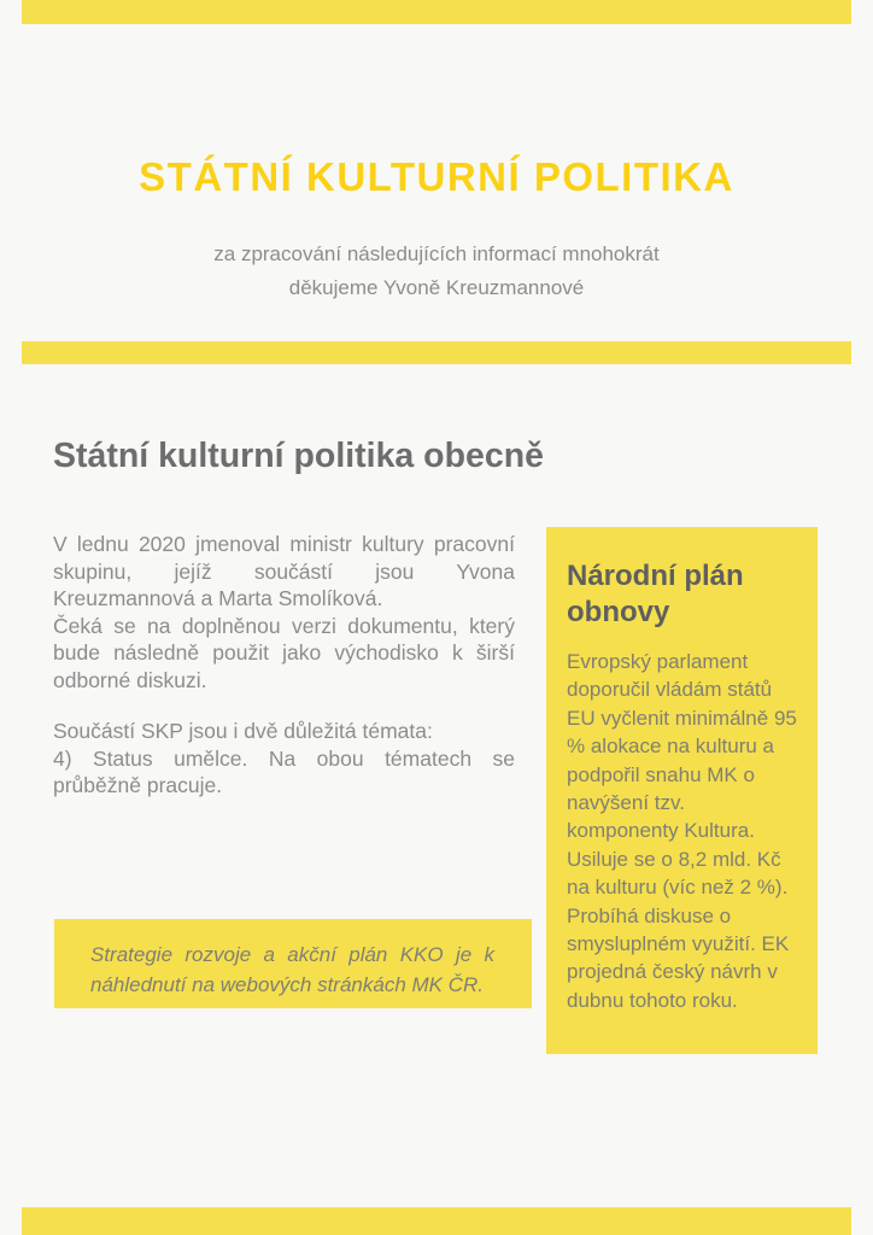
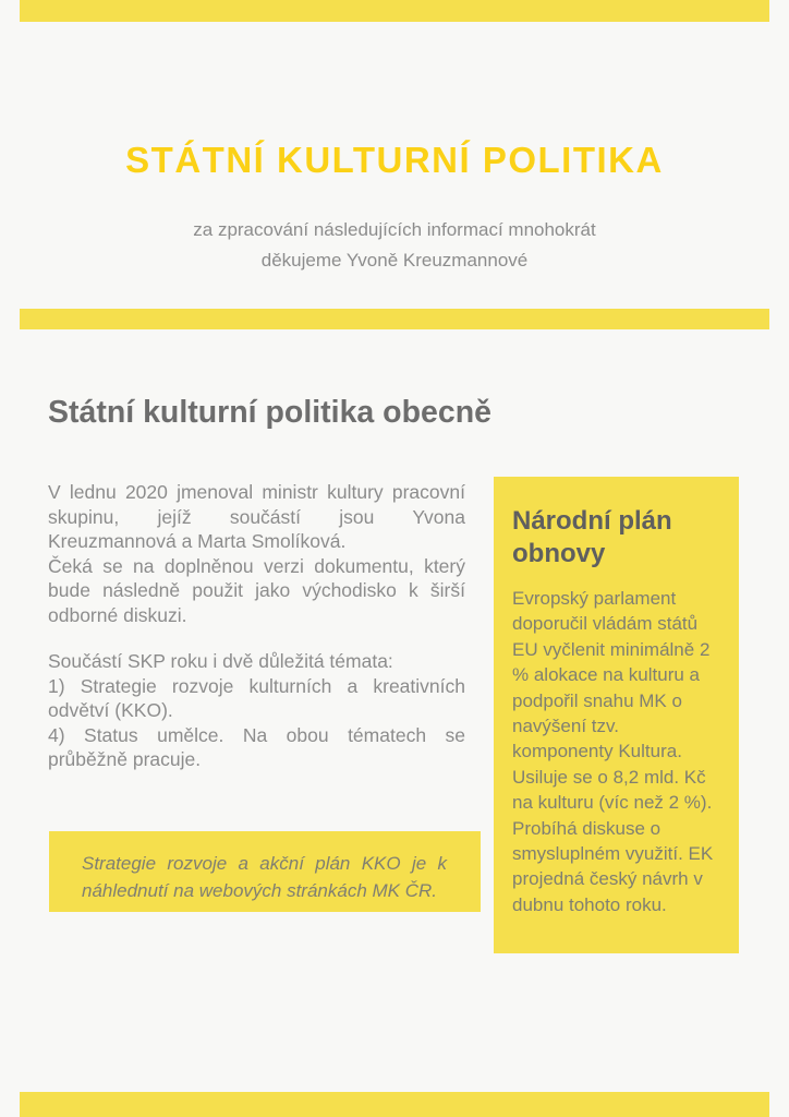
  STÁTNÍ KULTURNÍ POLITIKA
  za zpracování následujících informací mnohokrát
  děkujeme Yvoně Kreuzmannové
  Státní kulturní politika obecně
  V lednu 2020 jmenoval ministr kultury pracovní skupinu, jejíž součástí jsou Yvona Kreuzmannová a Marta Smolíková.
  Čeká se na doplněnou verzi dokumentu, který bude následně použit jako východisko k širší odborné diskuzi.
- Součástí SKP jsou i dvě důležitá témata:
+ Součástí SKP roku i dvě důležitá témata:
+ 1) Strategie rozvoje kulturních a kreativních odvětví (KKO).
  4) Status umělce. Na obou tématech se průběžně pracuje.
  Strategie rozvoje a akční plán KKO je k náhlednutí na webových stránkách MK ČR.
  Národní plán obnovy
- Evropský parlament doporučil vládám států EU vyčlenit minimálně 95 % alokace na kulturu a podpořil snahu MK o navýšení tzv. komponenty Kultura. Usiluje se o 8,2 mld. Kč na kulturu (víc než 2 %). Probíhá diskuse o smysluplném využití. EK projedná český návrh v dubnu tohoto roku.
+ Evropský parlament doporučil vládám států EU vyčlenit minimálně 2 % alokace na kulturu a podpořil snahu MK o navýšení tzv. komponenty Kultura. Usiluje se o 8,2 mld. Kč na kulturu (víc než 2 %). Probíhá diskuse o smysluplném využití. EK projedná český návrh v dubnu tohoto roku.
